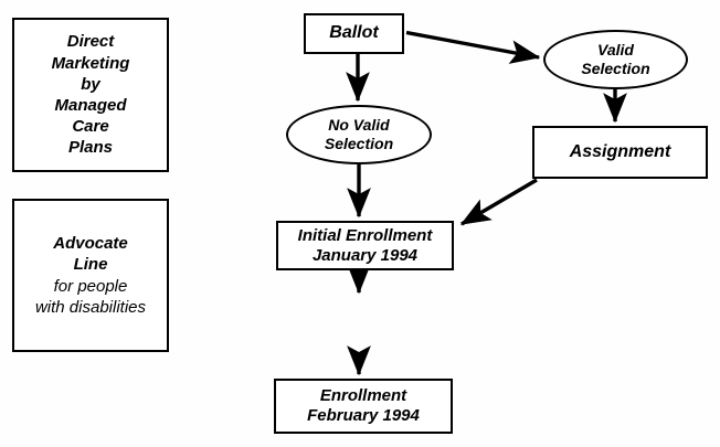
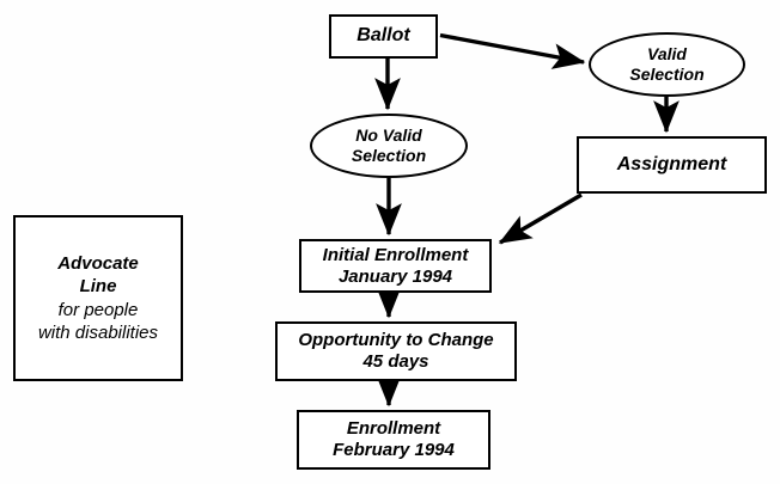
- Direct
- Marketing
- by
- Managed
- Care
- Plans
  Advocate
  Line
  for people
  with disabilities
  Ballot
  Valid
  Selection
  No Valid
  Selection
  Assignment
  Initial Enrollment
  January 1994
+ Opportunity to Change
+ 45 days
  Enrollment
  February 1994
